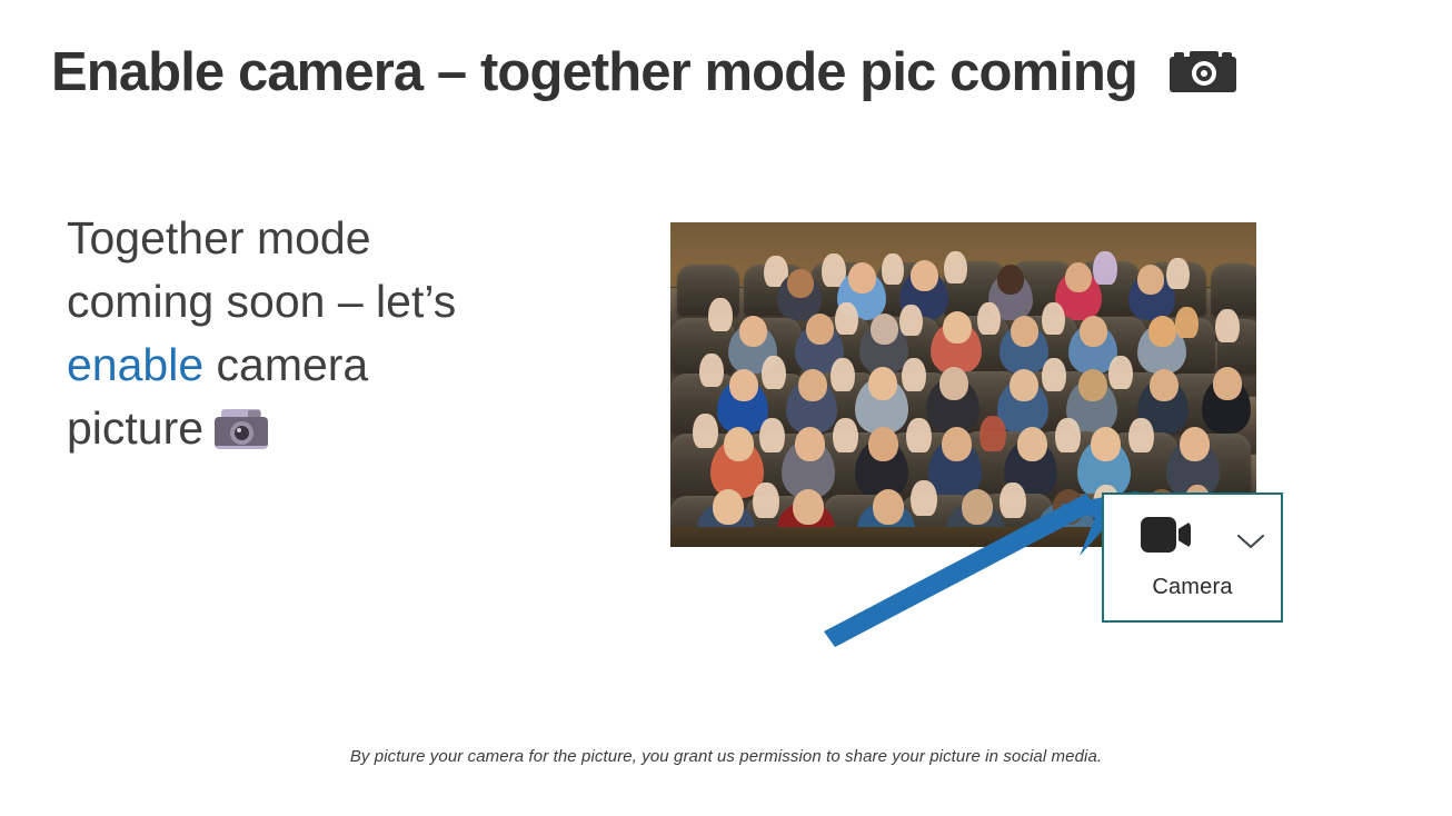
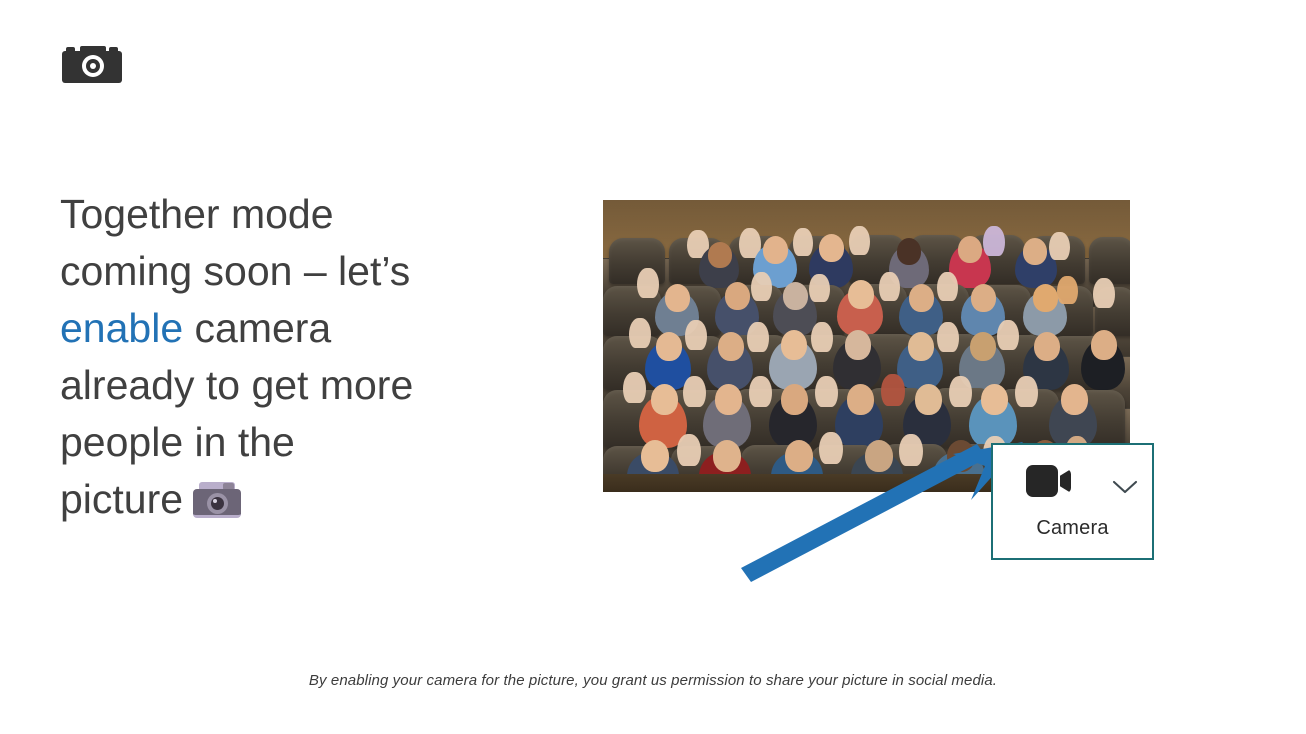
- Enable camera – together mode pic coming
  Together mode
  coming soon – let’s
  enable camera
+ already to get more
+ people in the
  picture
  Camera
- By picture your camera for the picture, you grant us permission to share your picture in social media.
+ By enabling your camera for the picture, you grant us permission to share your picture in social media.
